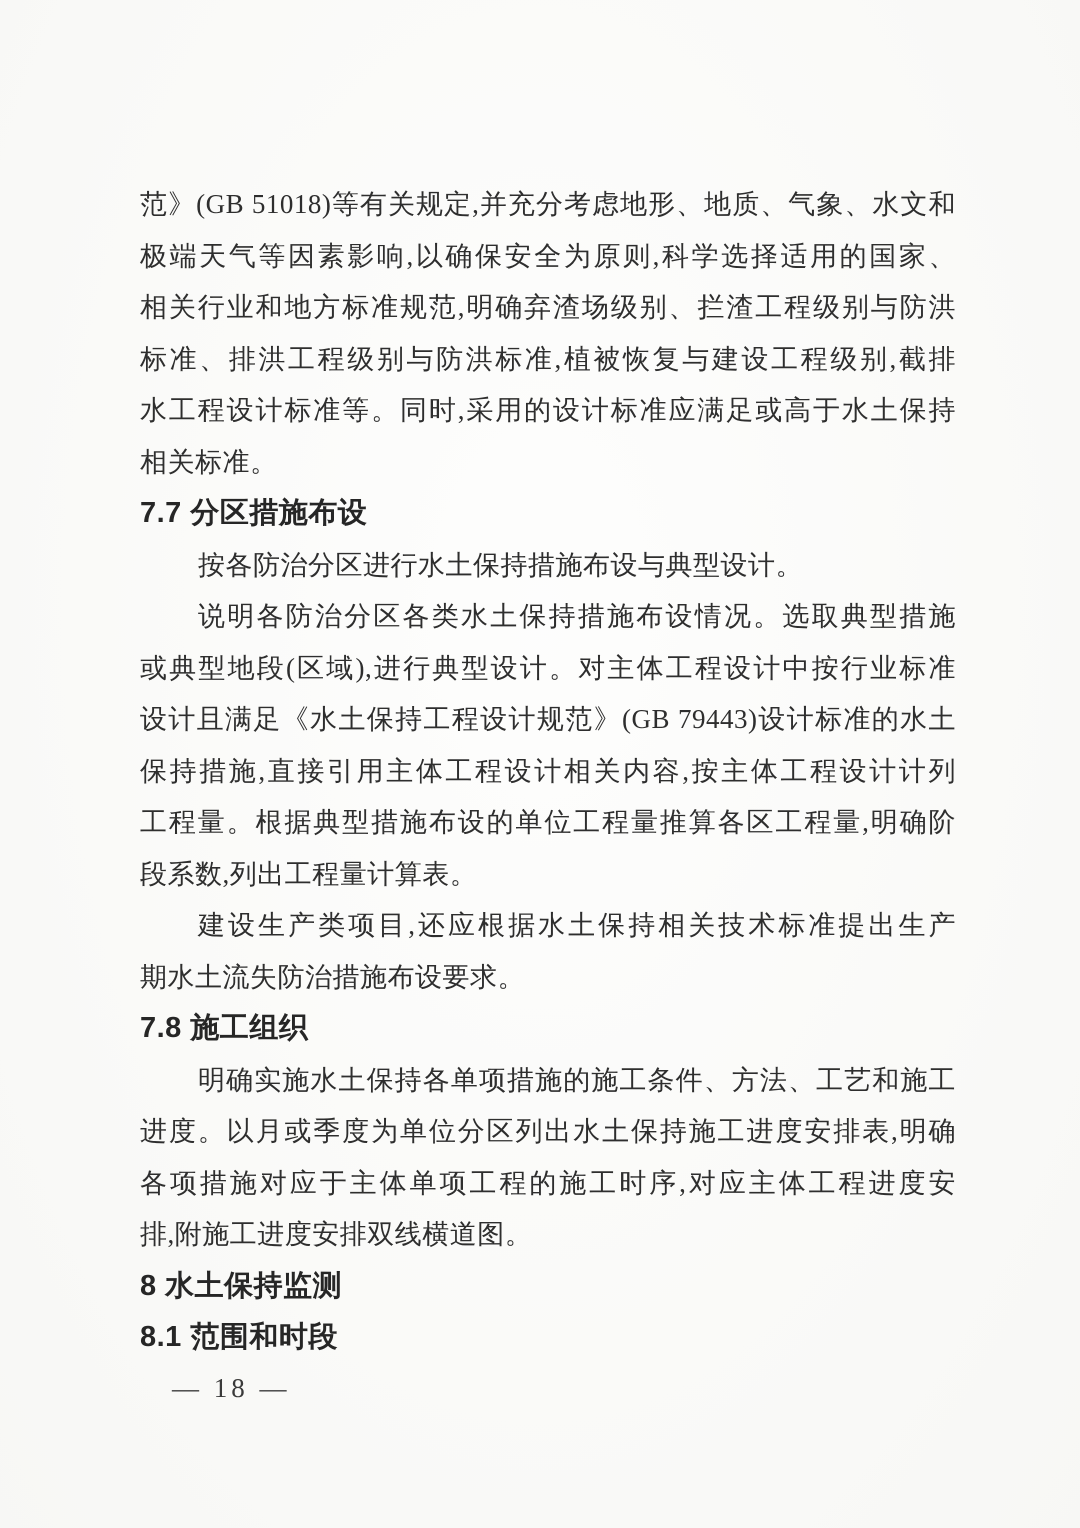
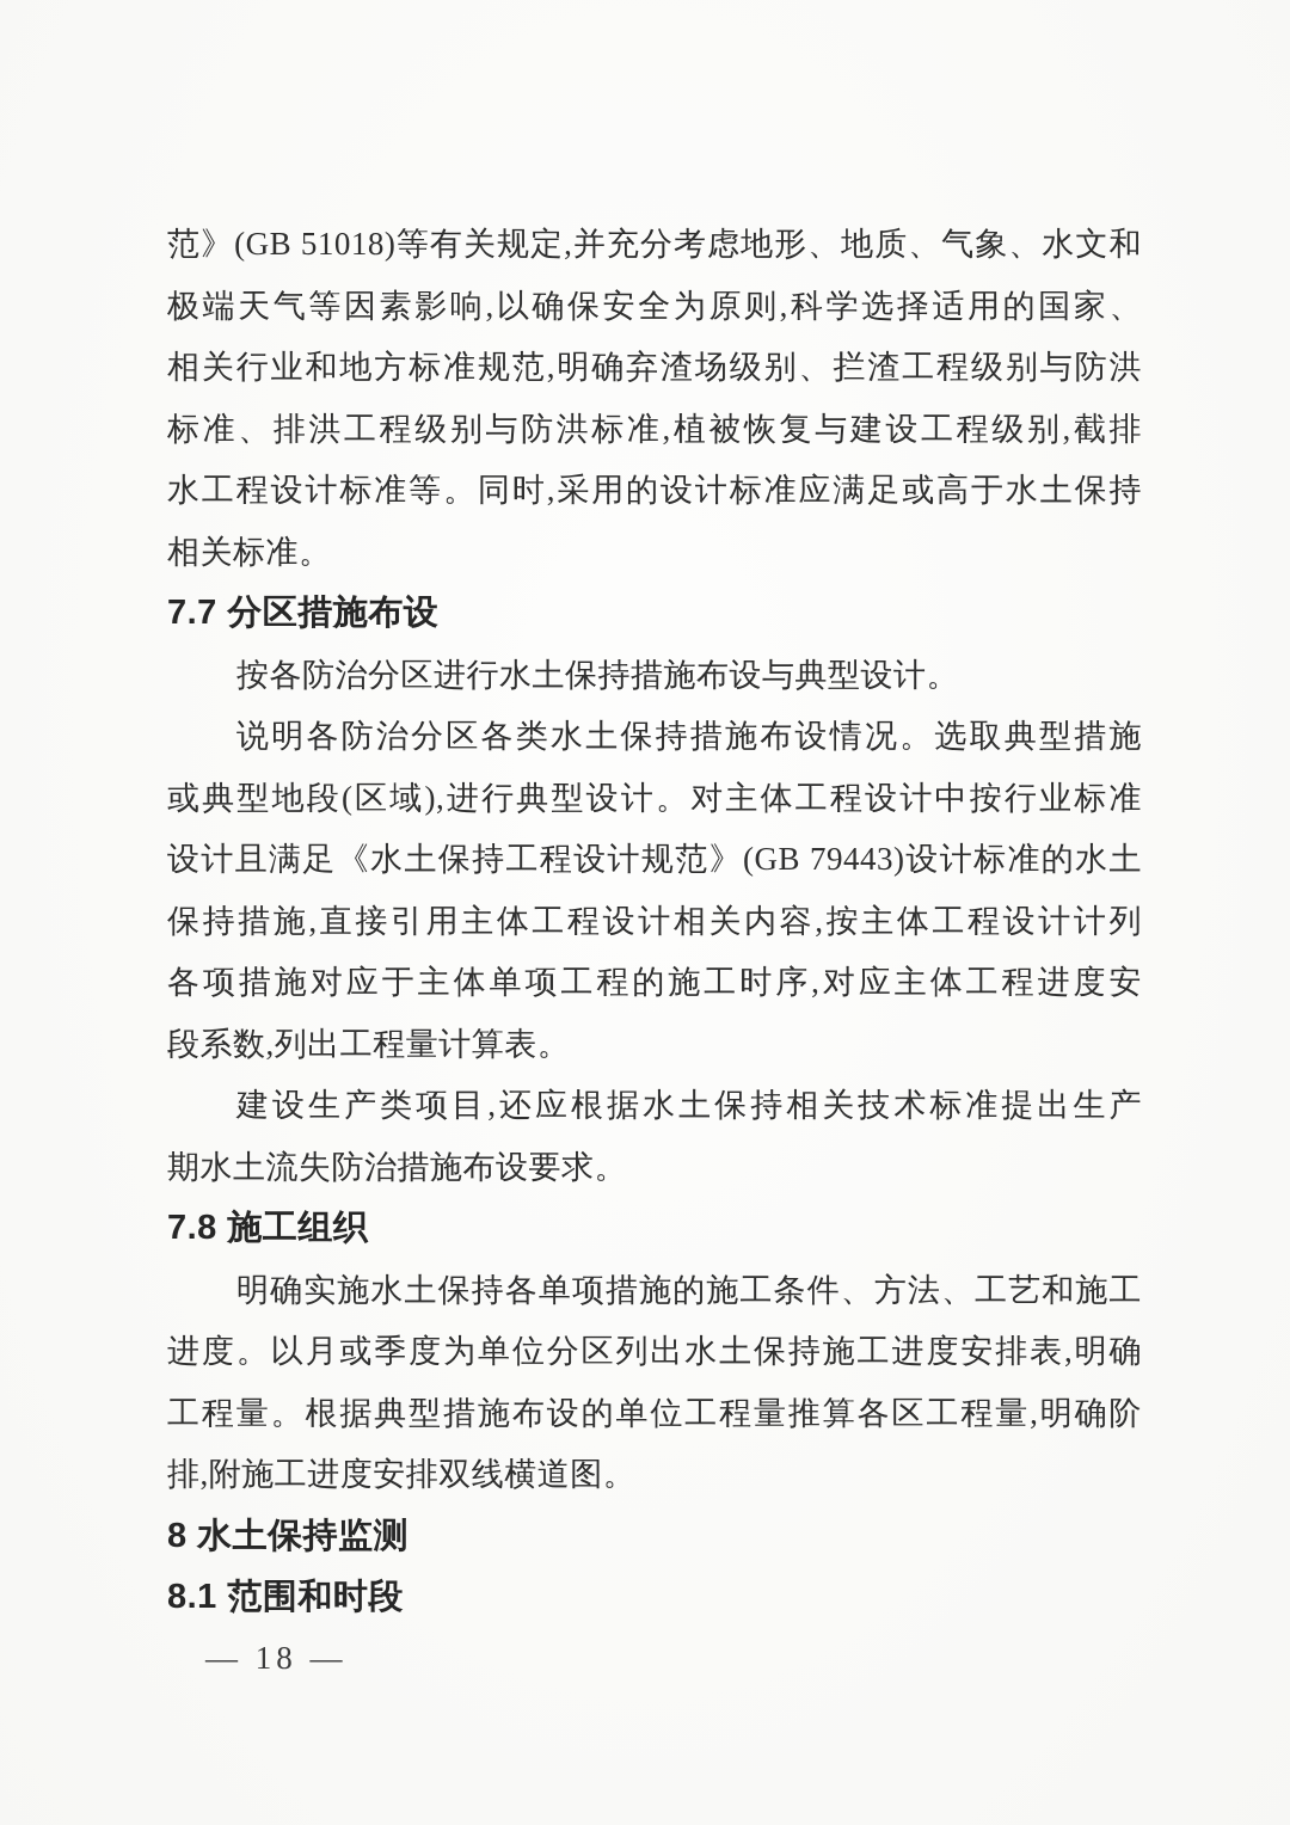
  范》(GB 51018)等有关规定,并充分考虑地形、地质、气象、水文和
  极端天气等因素影响,以确保安全为原则,科学选择适用的国家、
  相关行业和地方标准规范,明确弃渣场级别、拦渣工程级别与防洪
  标准、排洪工程级别与防洪标准,植被恢复与建设工程级别,截排
  水工程设计标准等。同时,采用的设计标准应满足或高于水土保持
  相关标准。
  7.7 分区措施布设
  按各防治分区进行水土保持措施布设与典型设计。
  说明各防治分区各类水土保持措施布设情况。选取典型措施
  或典型地段(区域),进行典型设计。对主体工程设计中按行业标准
  设计且满足《水土保持工程设计规范》(GB 79443)设计标准的水土
  保持措施,直接引用主体工程设计相关内容,按主体工程设计计列
- 工程量。根据典型措施布设的单位工程量推算各区工程量,明确阶
+ 各项措施对应于主体单项工程的施工时序,对应主体工程进度安
  段系数,列出工程量计算表。
  建设生产类项目,还应根据水土保持相关技术标准提出生产
  期水土流失防治措施布设要求。
  7.8 施工组织
  明确实施水土保持各单项措施的施工条件、方法、工艺和施工
  进度。以月或季度为单位分区列出水土保持施工进度安排表,明确
- 各项措施对应于主体单项工程的施工时序,对应主体工程进度安
+ 工程量。根据典型措施布设的单位工程量推算各区工程量,明确阶
  排,附施工进度安排双线横道图。
  8 水土保持监测
  8.1 范围和时段
  — 18 —
